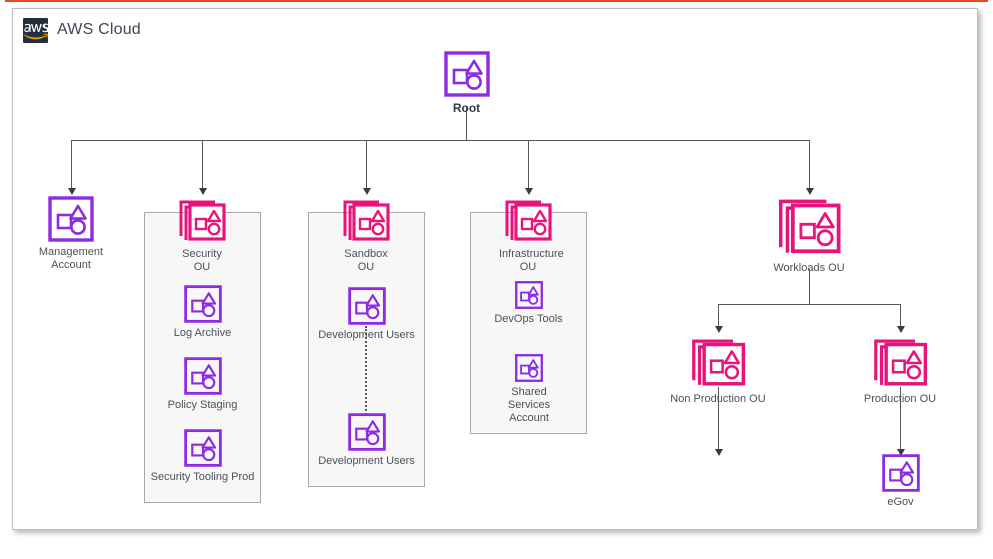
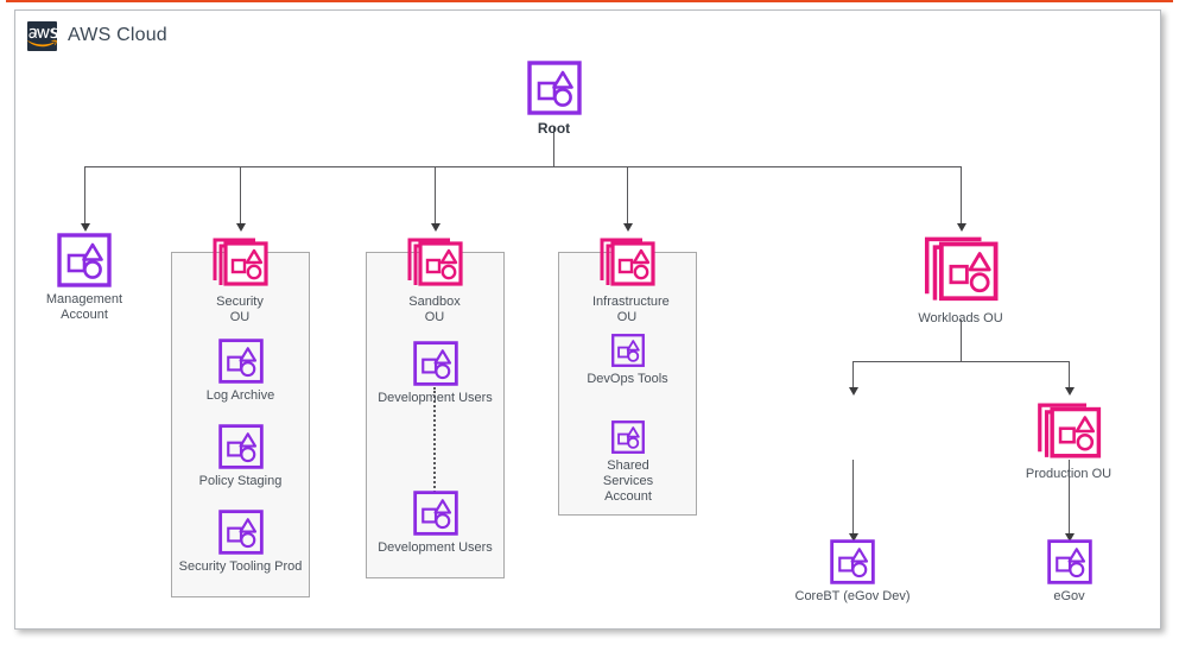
  AWS Cloud
  Root
  Management
  Account
  Security OU
  Log Archive
  Policy Staging
  Security Tooling Prod
  Sandbox OU
  Development Users
  Development Users
  Infrastructure OU
  DevOps Tools
  Shared Services
  Account
  Workloads OU
- Non Production OU
  Production OU
+ CoreBT (eGov Dev)
  eGov
